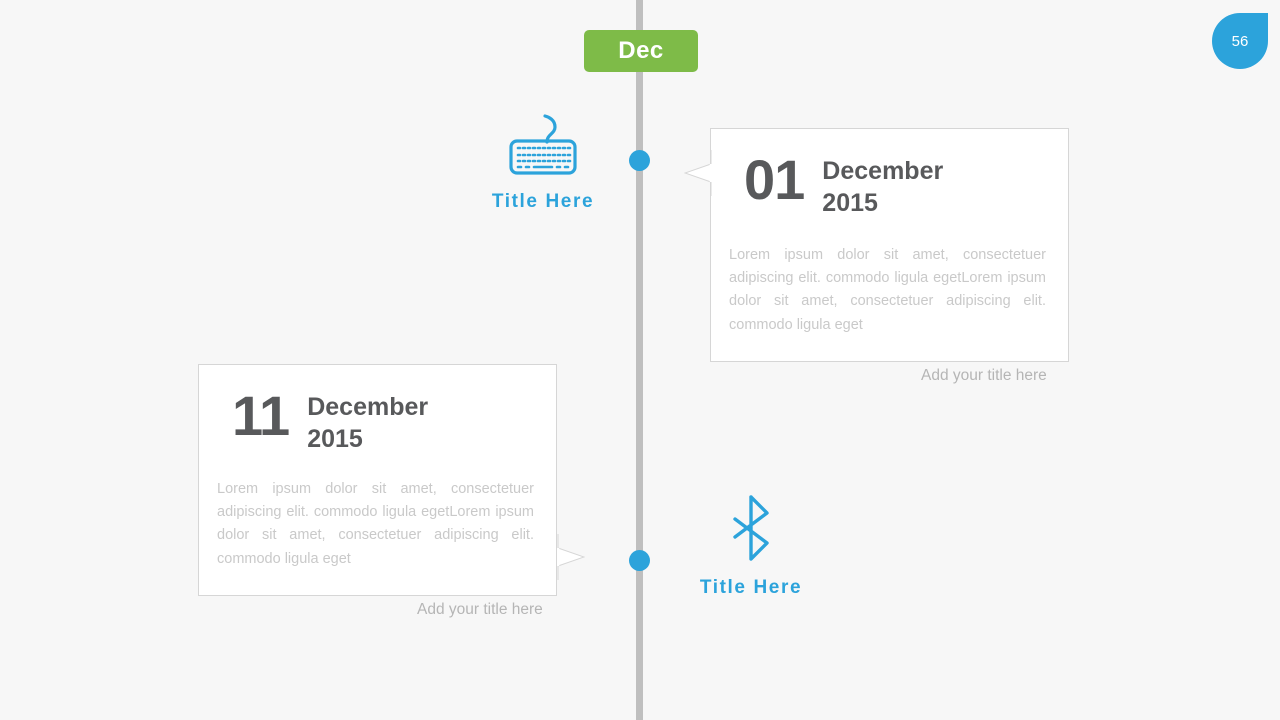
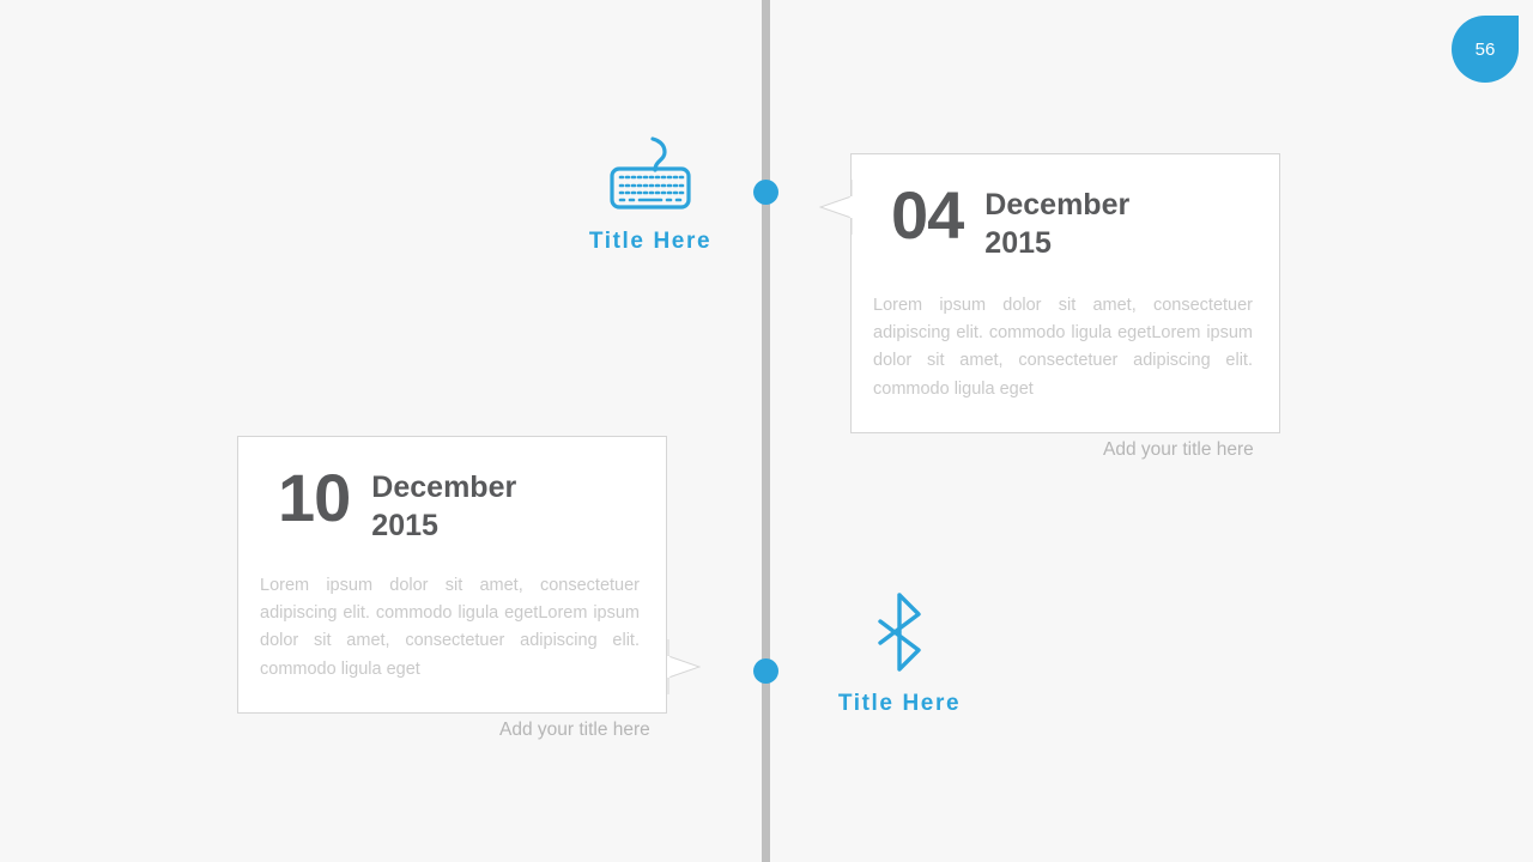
- Dec
  56
  Title Here
  Title Here
- 01
+ 04
  December 2015
  Lorem ipsum dolor sit amet, consectetuer adipiscing elit. commodo ligula egetLorem ipsum dolor sit amet, consectetuer adipiscing elit. commodo ligula eget
  Add your title here
- 11
+ 10
  December 2015
  Lorem ipsum dolor sit amet, consectetuer adipiscing elit. commodo ligula egetLorem ipsum dolor sit amet, consectetuer adipiscing elit. commodo ligula eget
  Add your title here
